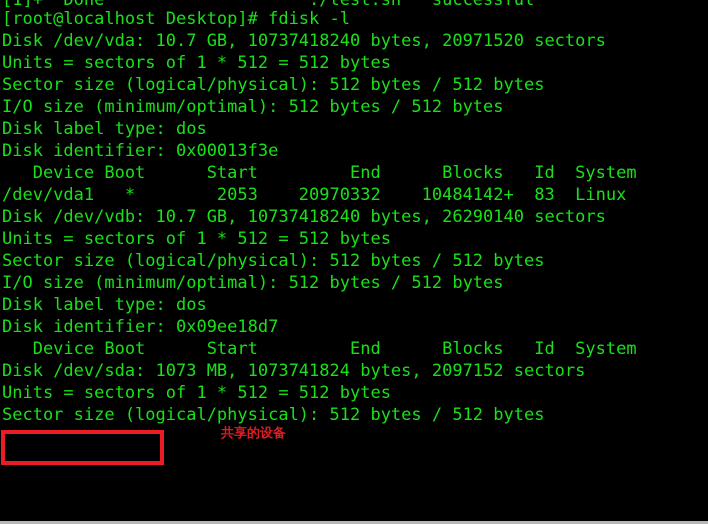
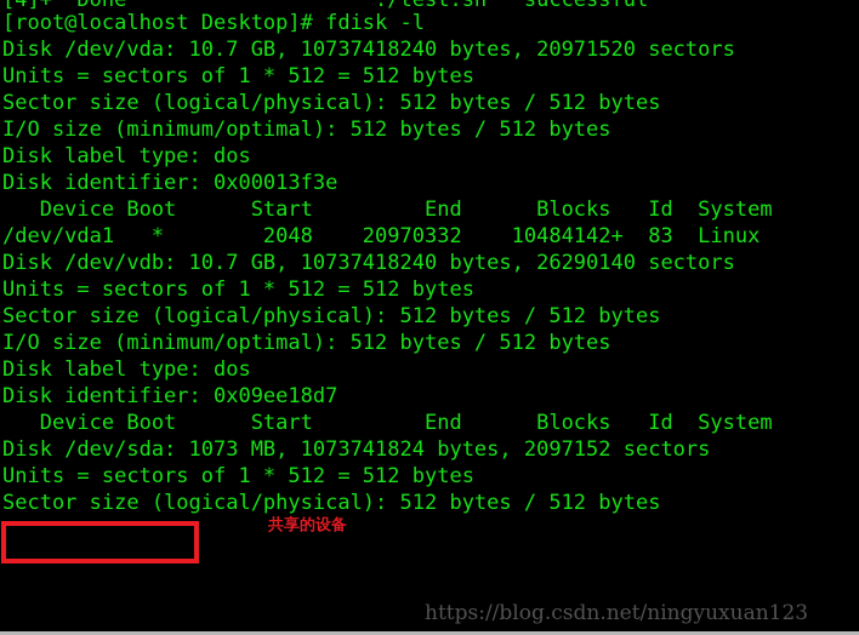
- [1]+ Done ./test.sh successful
+ [4]+ Done ./test.sh successful
  [root@localhost Desktop]# fdisk -l
  Disk /dev/vda: 10.7 GB, 10737418240 bytes, 20971520 sectors
  Units = sectors of 1 * 512 = 512 bytes
  Sector size (logical/physical): 512 bytes / 512 bytes
  I/O size (minimum/optimal): 512 bytes / 512 bytes
  Disk label type: dos
  Disk identifier: 0x00013f3e
  Device Boot Start End Blocks Id System
- /dev/vda1 * 2053 20970332 10484142+ 83 Linux
+ /dev/vda1 * 2048 20970332 10484142+ 83 Linux
  Disk /dev/vdb: 10.7 GB, 10737418240 bytes, 26290140 sectors
  Units = sectors of 1 * 512 = 512 bytes
  Sector size (logical/physical): 512 bytes / 512 bytes
  I/O size (minimum/optimal): 512 bytes / 512 bytes
  Disk label type: dos
  Disk identifier: 0x09ee18d7
  Device Boot Start End Blocks Id System
  Disk /dev/sda: 1073 MB, 1073741824 bytes, 2097152 sectors
  Units = sectors of 1 * 512 = 512 bytes
  Sector size (logical/physical): 512 bytes / 512 bytes
  共享的设备
+ https://blog.csdn.net/ningyuxuan123
